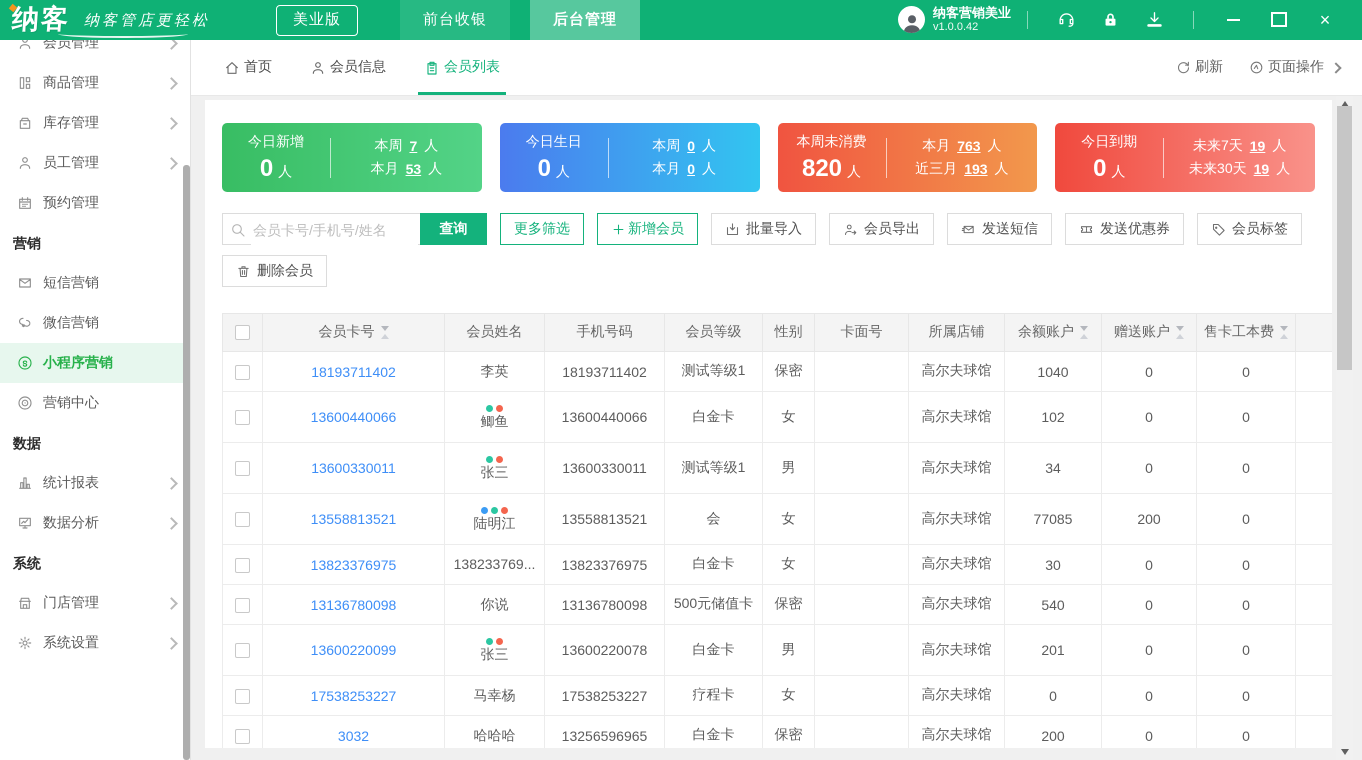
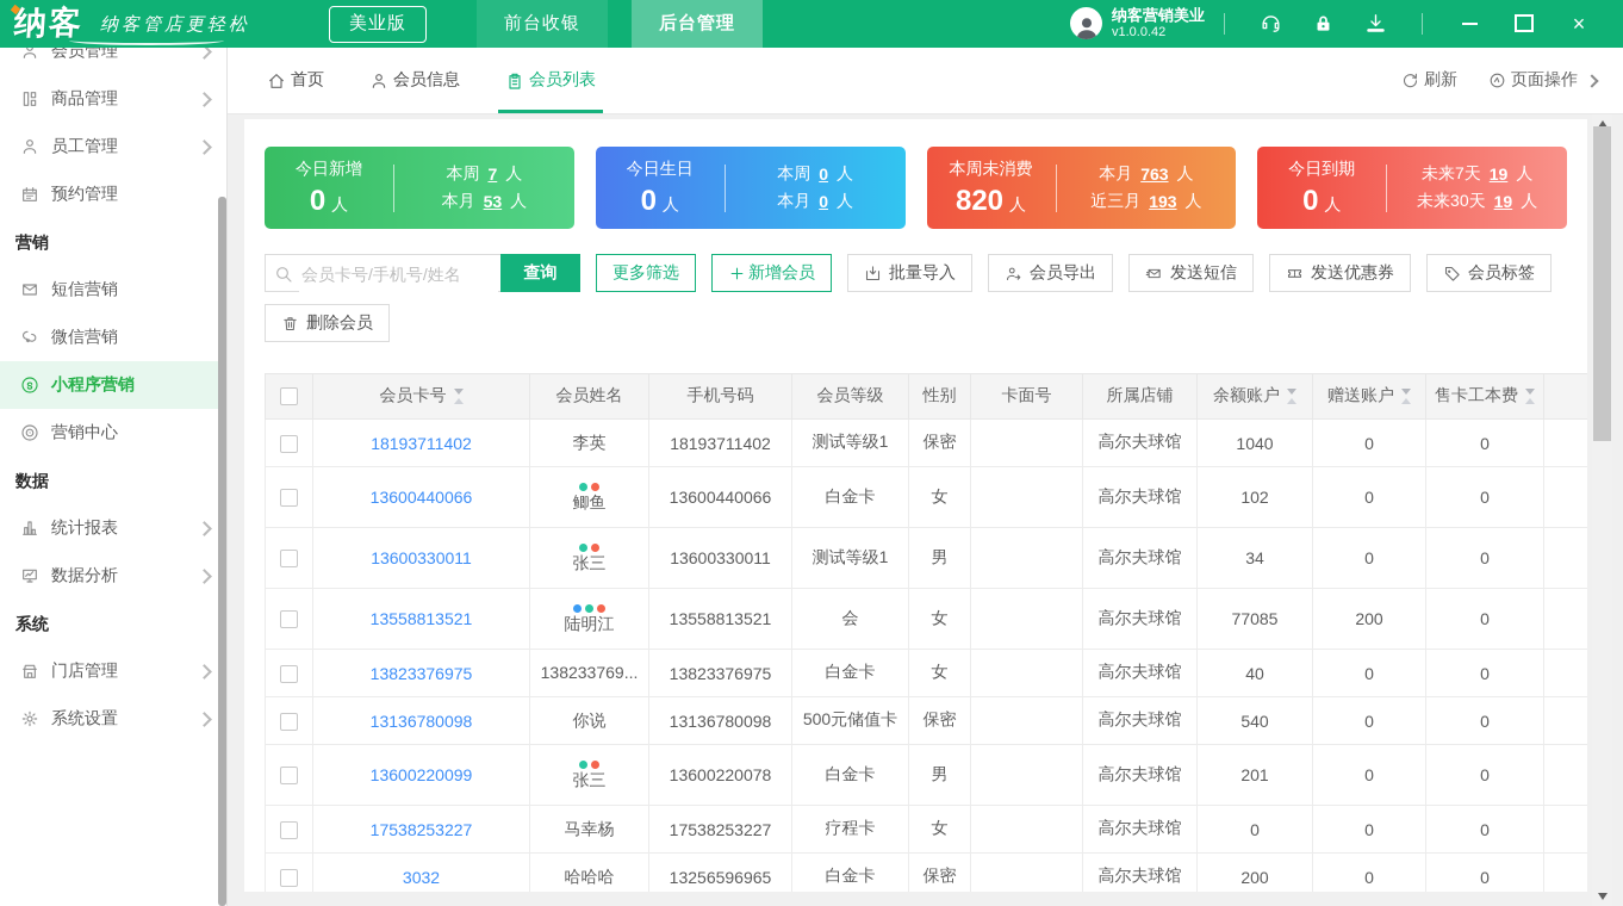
  纳客管店更轻松
  美业版
  前台收银
  后台管理
  纳客营销美业
  v1.0.0.42
  ×
  会员管理
  商品管理
- 库存管理
  员工管理
  预约管理
  营销
  短信营销
  微信营销
  小程序营销
  营销中心
  数据
  统计报表
  数据分析
  系统
  门店管理
  系统设置
  首页
  会员信息
  会员列表
  刷新
  页面操作
  今日新增
  0 人
  本周
  7
  人
  本月
  53
  人
  今日生日
  0 人
  本周
  0
  人
  本月
  0
  人
  本周未消费
  820 人
  本月
  763
  人
  近三月
  193
  人
  今日到期
  0 人
  未来7天
  19
  人
  未来30天
  19
  人
  会员卡号/手机号/姓名
  查询
  更多筛选
  新增会员
  批量导入
  会员导出
  发送短信
  发送优惠券
  会员标签
  删除会员
  	会员卡号	会员姓名	手机号码	会员等级	性别	卡面号	所属店铺	余额账户	赠送账户	售卡工本费
  	18193711402	李英	18193711402	测试等级1	保密		高尔夫球馆	1040	0	0
  	13600440066	鲫鱼	13600440066	白金卡	女		高尔夫球馆	102	0	0
  	13600330011	张三	13600330011	测试等级1	男		高尔夫球馆	34	0	0
  	13558813521	陆明江	13558813521	会	女		高尔夫球馆	77085	200	0
- 	13823376975	138233769...	13823376975	白金卡	女		高尔夫球馆	30	0	0
+ 	13823376975	138233769...	13823376975	白金卡	女		高尔夫球馆	40	0	0
  	13136780098	你说	13136780098	500元储值卡	保密		高尔夫球馆	540	0	0
  	13600220099	张三	13600220078	白金卡	男		高尔夫球馆	201	0	0
  	17538253227	马幸杨	17538253227	疗程卡	女		高尔夫球馆	0	0	0
  	3032	哈哈哈	13256596965	白金卡	保密		高尔夫球馆	200	0	0
